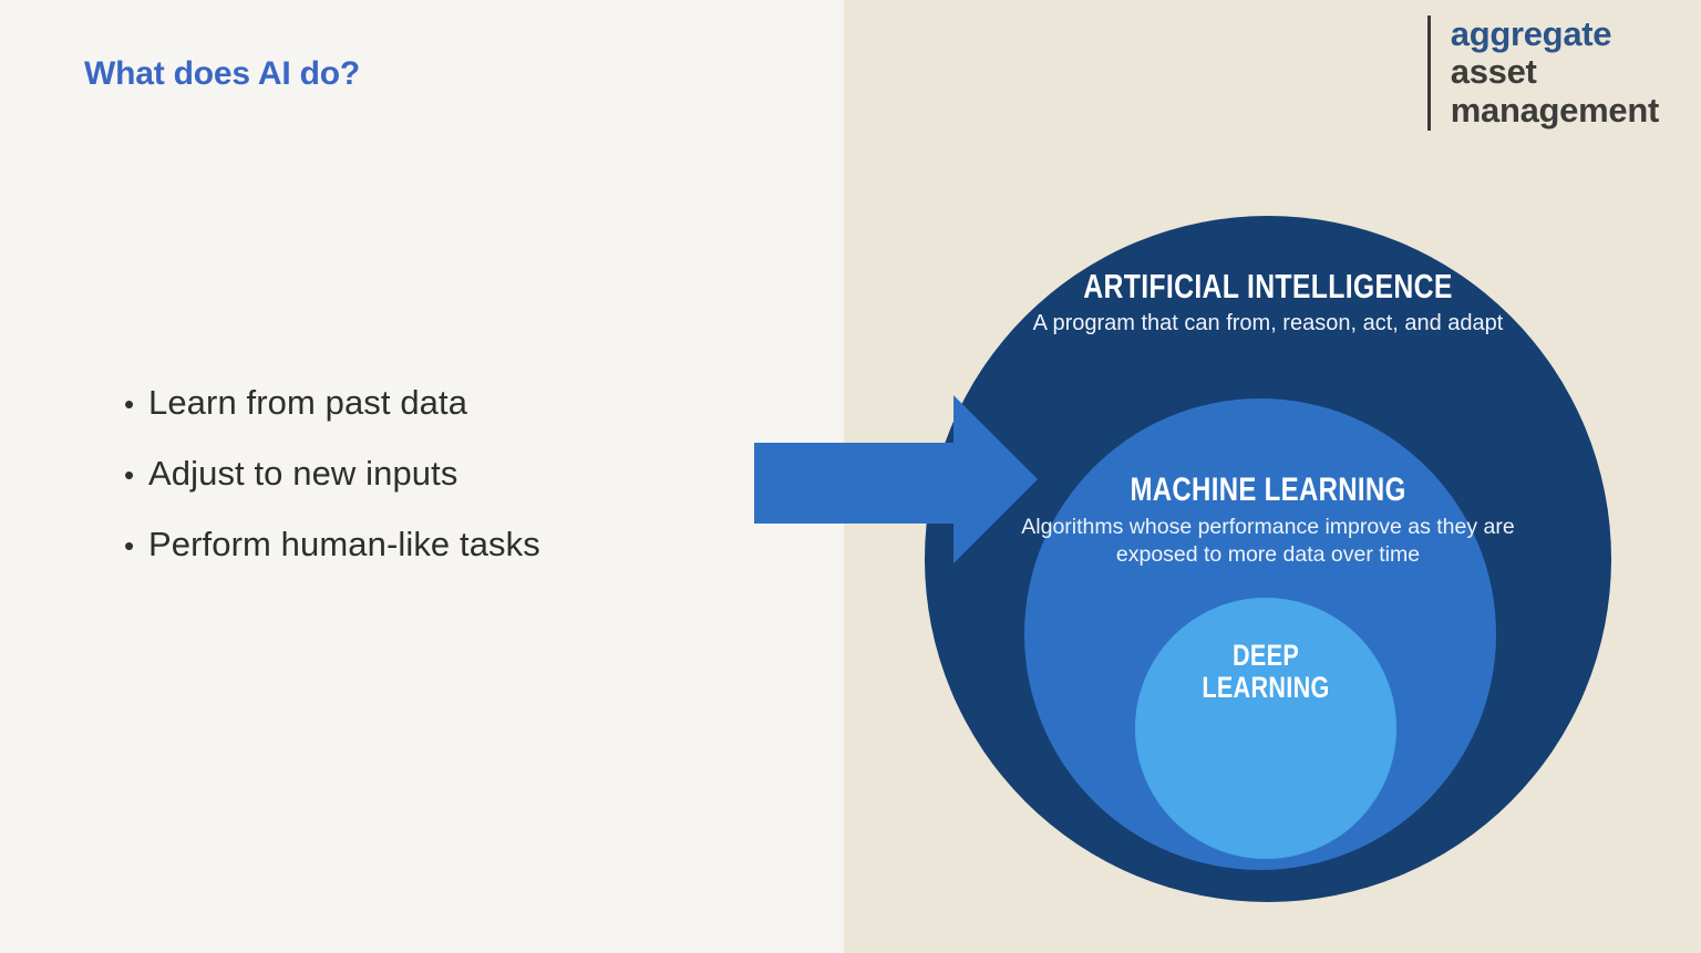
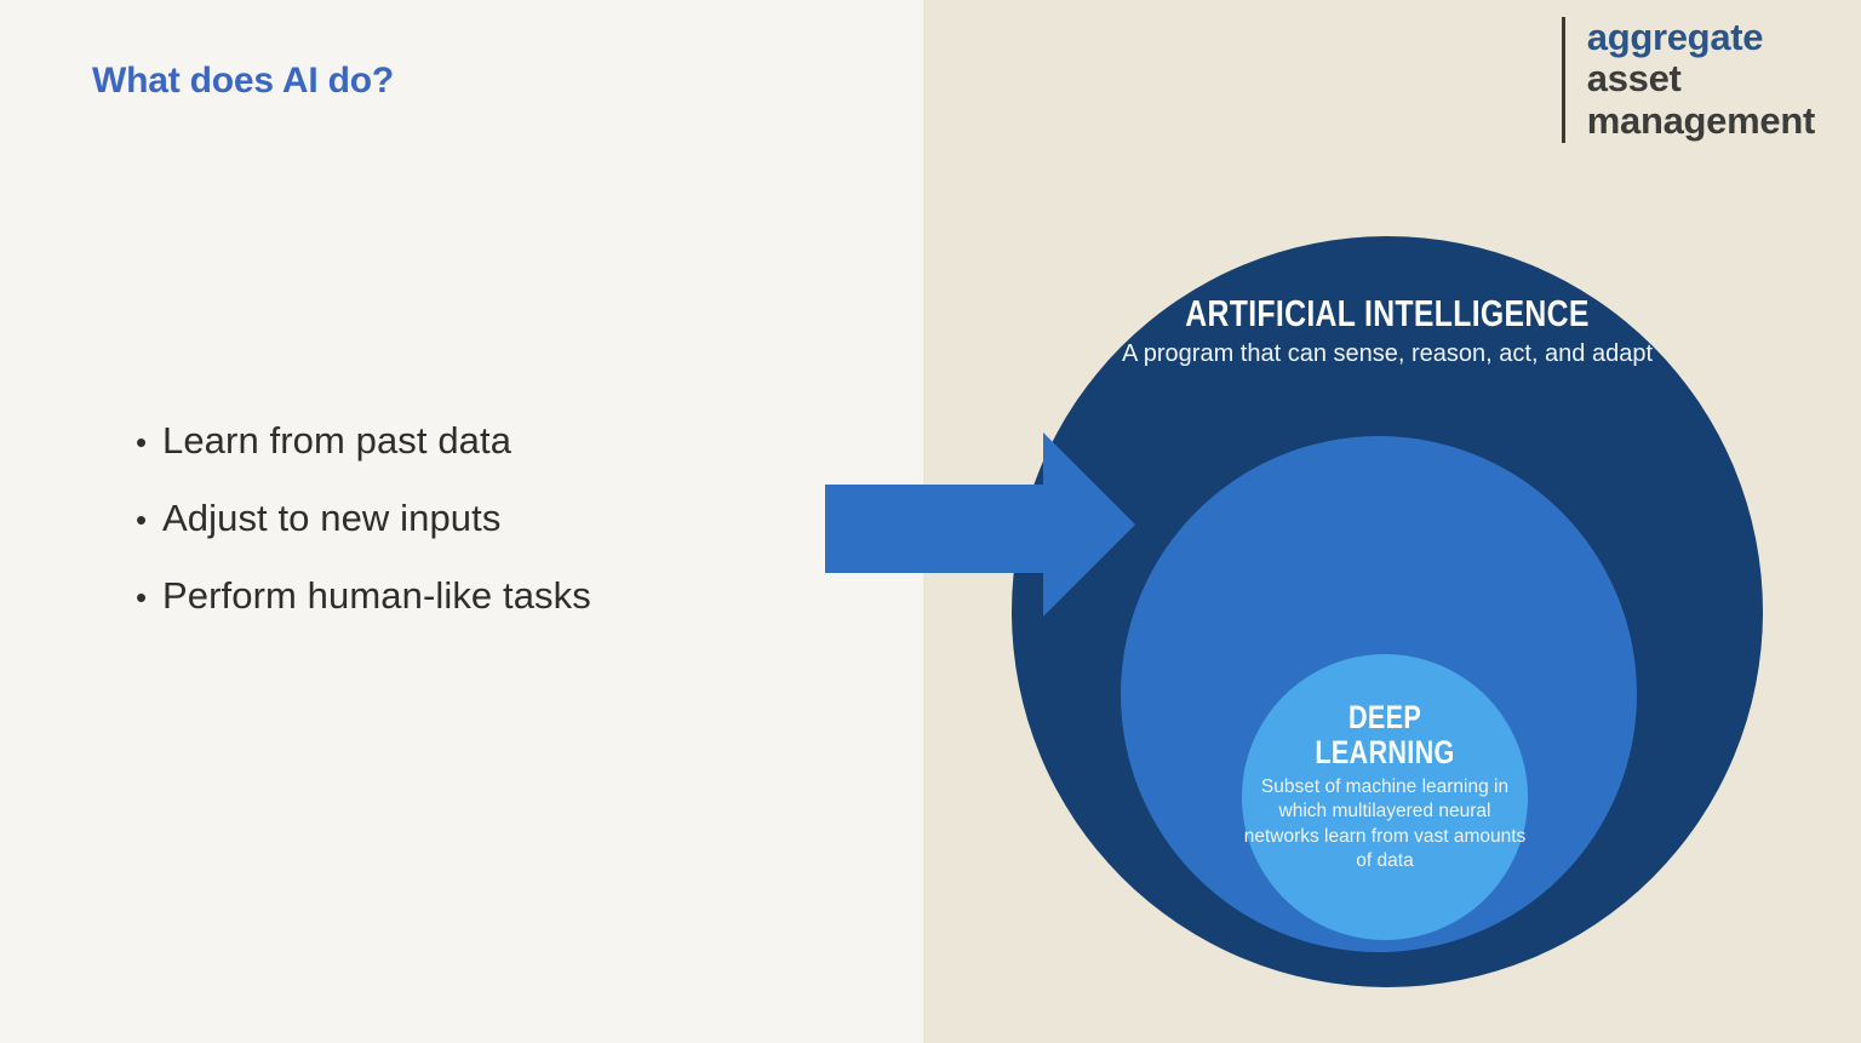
  What does AI do?
  aggregate
  asset
  management
  •
  Learn from past data
  •
  Adjust to new inputs
  •
  Perform human-like tasks
  ARTIFICIAL INTELLIGENCE
- A program that can from, reason, act, and adapt
+ A program that can sense, reason, act, and adapt
- MACHINE LEARNING
- Algorithms whose performance improve as they are exposed to more data over time
  DEEP
  LEARNING
+ Subset of machine learning in which multilayered neural networks learn from vast amounts of data
